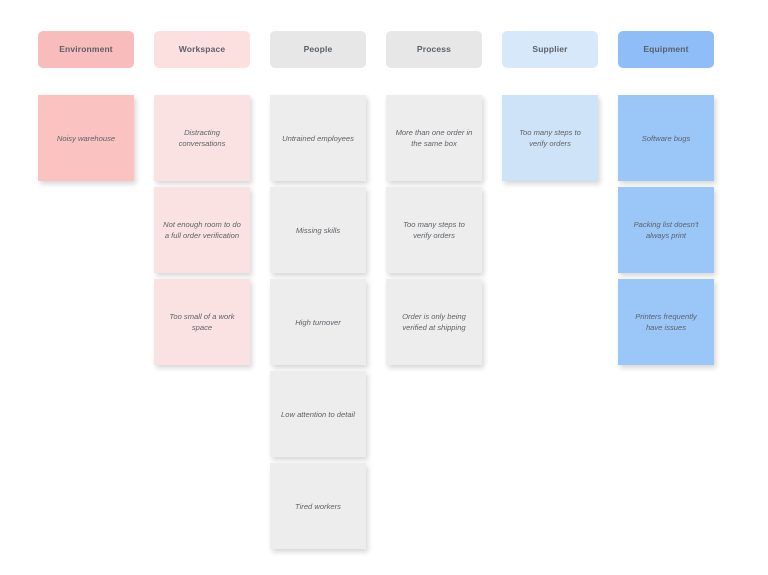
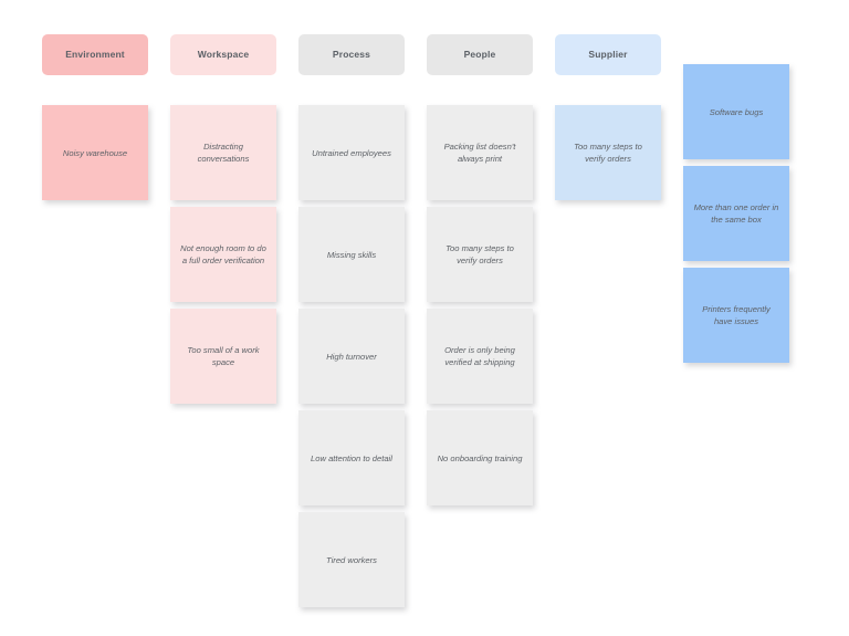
  Environment
  Noisy warehouse
  Workspace
  Distracting conversations
  Not enough room to do a full order verification
  Too small of a work space
- People
+ Process
  Untrained employees
  Missing skills
  High turnover
  Low attention to detail
  Tired workers
- Process
+ People
- More than one order in the same box
+ Packing list doesn't always print
  Too many steps to verify orders
  Order is only being verified at shipping
+ No onboarding training
  Supplier
  Too many steps to verify orders
- Equipment
  Software bugs
- Packing list doesn't always print
+ More than one order in the same box
  Printers frequently have issues
